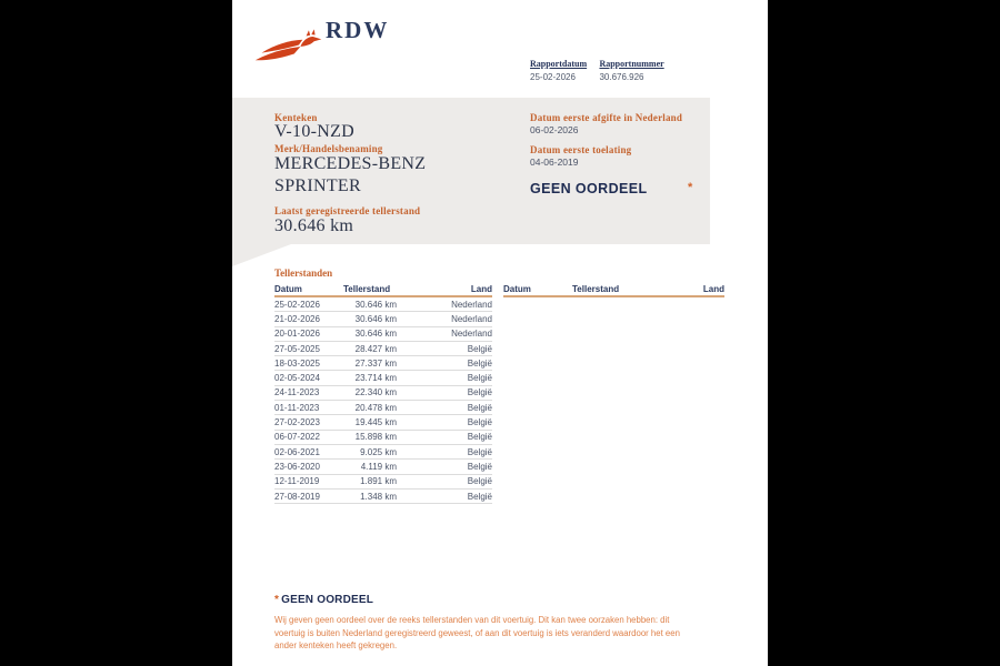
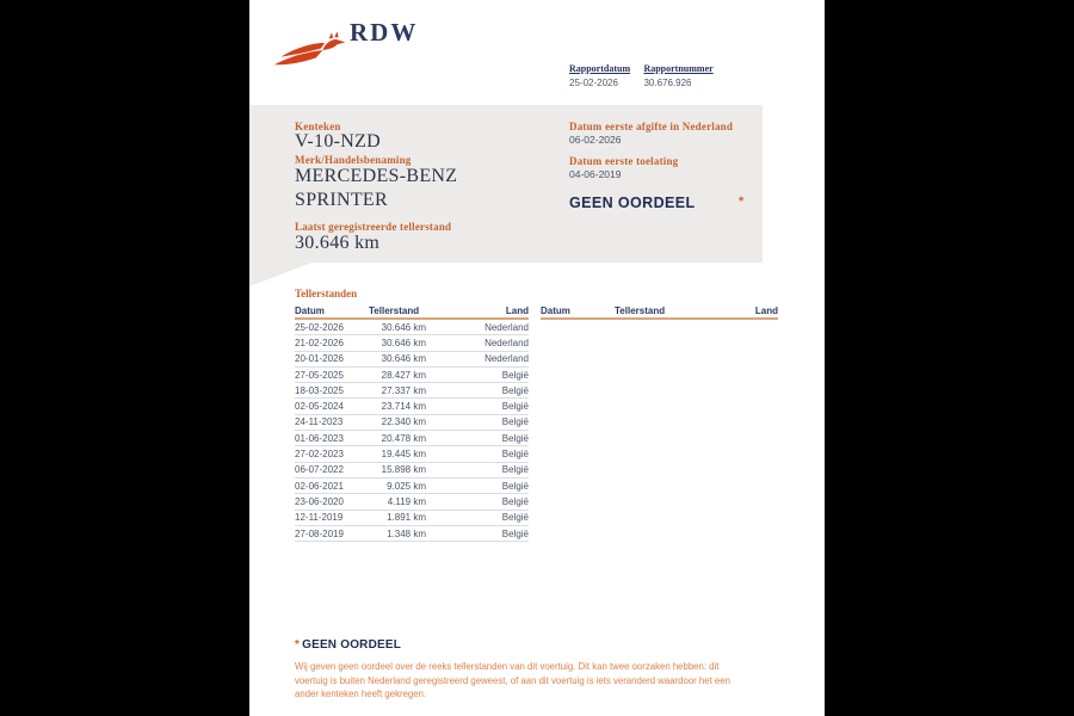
  RDW
  Rapportdatum Rapportnummer
  25-02-2026 30.676.926
  Kenteken
  V-10-NZD
  Merk/Handelsbenaming
  MERCEDES-BENZ
  SPRINTER
  Laatst geregistreerde tellerstand
  30.646 km
  Datum eerste afgifte in Nederland
  06-02-2026
  Datum eerste toelating
  04-06-2019
  GEEN OORDEEL
  *
  Tellerstanden
  Datum
  Tellerstand
  Land
  25-02-2026
  30.646 km
  Nederland
  21-02-2026
  30.646 km
  Nederland
  20-01-2026
  30.646 km
  Nederland
  27-05-2025
  28.427 km
  België
  18-03-2025
  27.337 km
  België
  02-05-2024
  23.714 km
  België
  24-11-2023
  22.340 km
  België
- 01-11-2023
+ 01-06-2023
  20.478 km
  België
  27-02-2023
  19.445 km
  België
  06-07-2022
  15.898 km
  België
  02-06-2021
  9.025 km
  België
  23-06-2020
  4.119 km
  België
  12-11-2019
  1.891 km
  België
  27-08-2019
  1.348 km
  België
  Datum
  Tellerstand
  Land
  * GEEN OORDEEL
  Wij geven geen oordeel over de reeks tellerstanden van dit voertuig. Dit kan twee oorzaken hebben: dit voertuig is buiten Nederland geregistreerd geweest, of aan dit voertuig is iets veranderd waardoor het een ander kenteken heeft gekregen.
